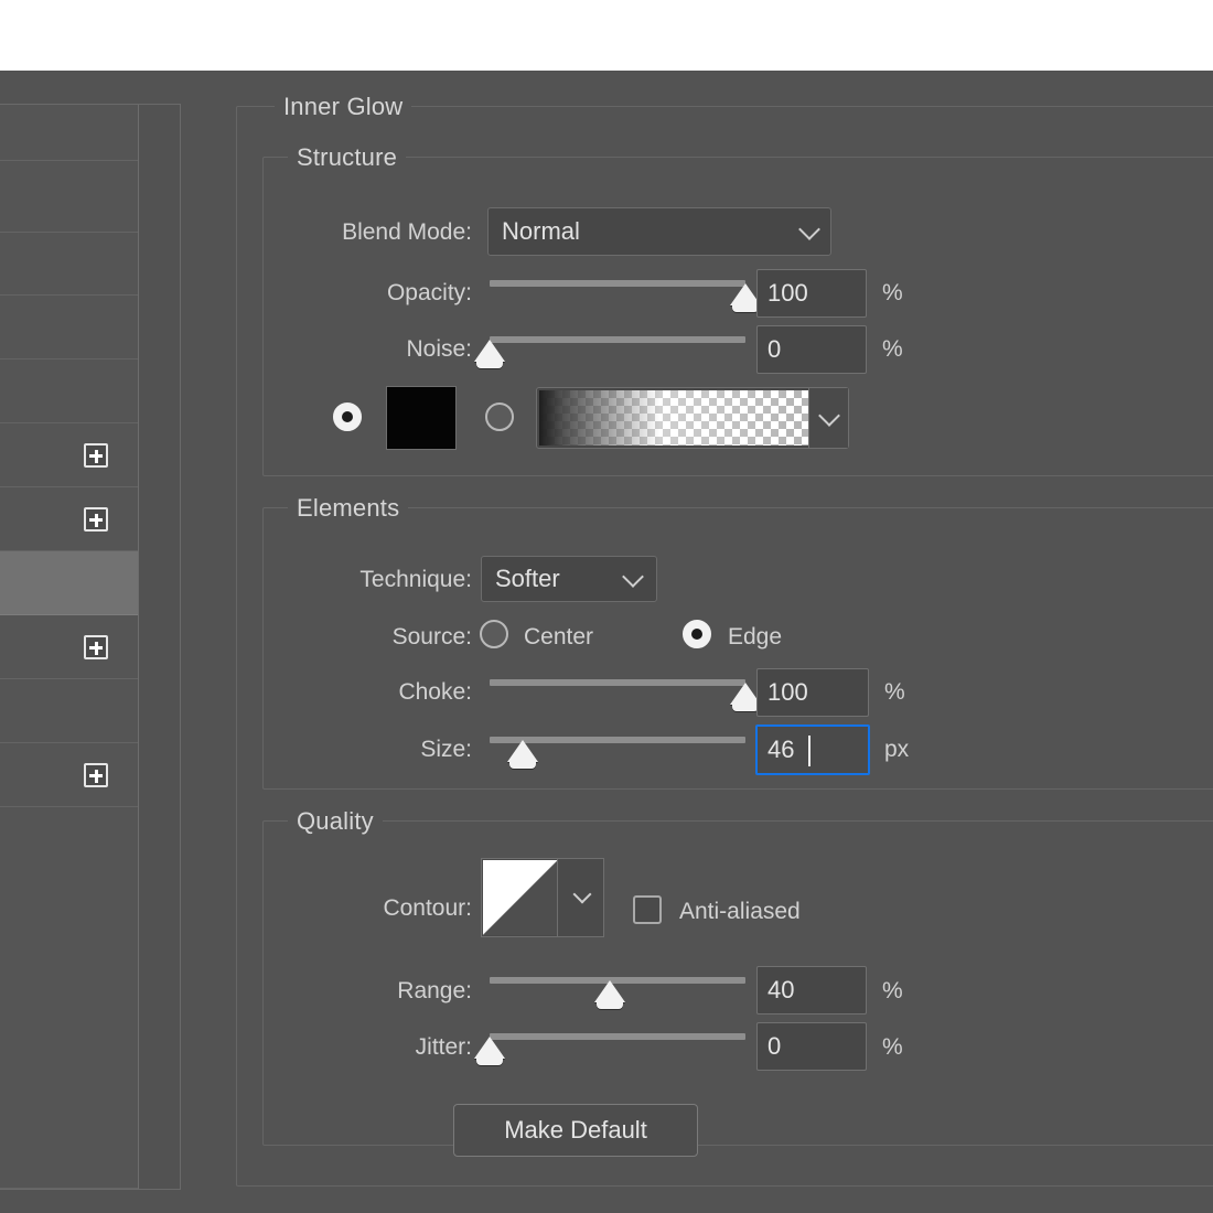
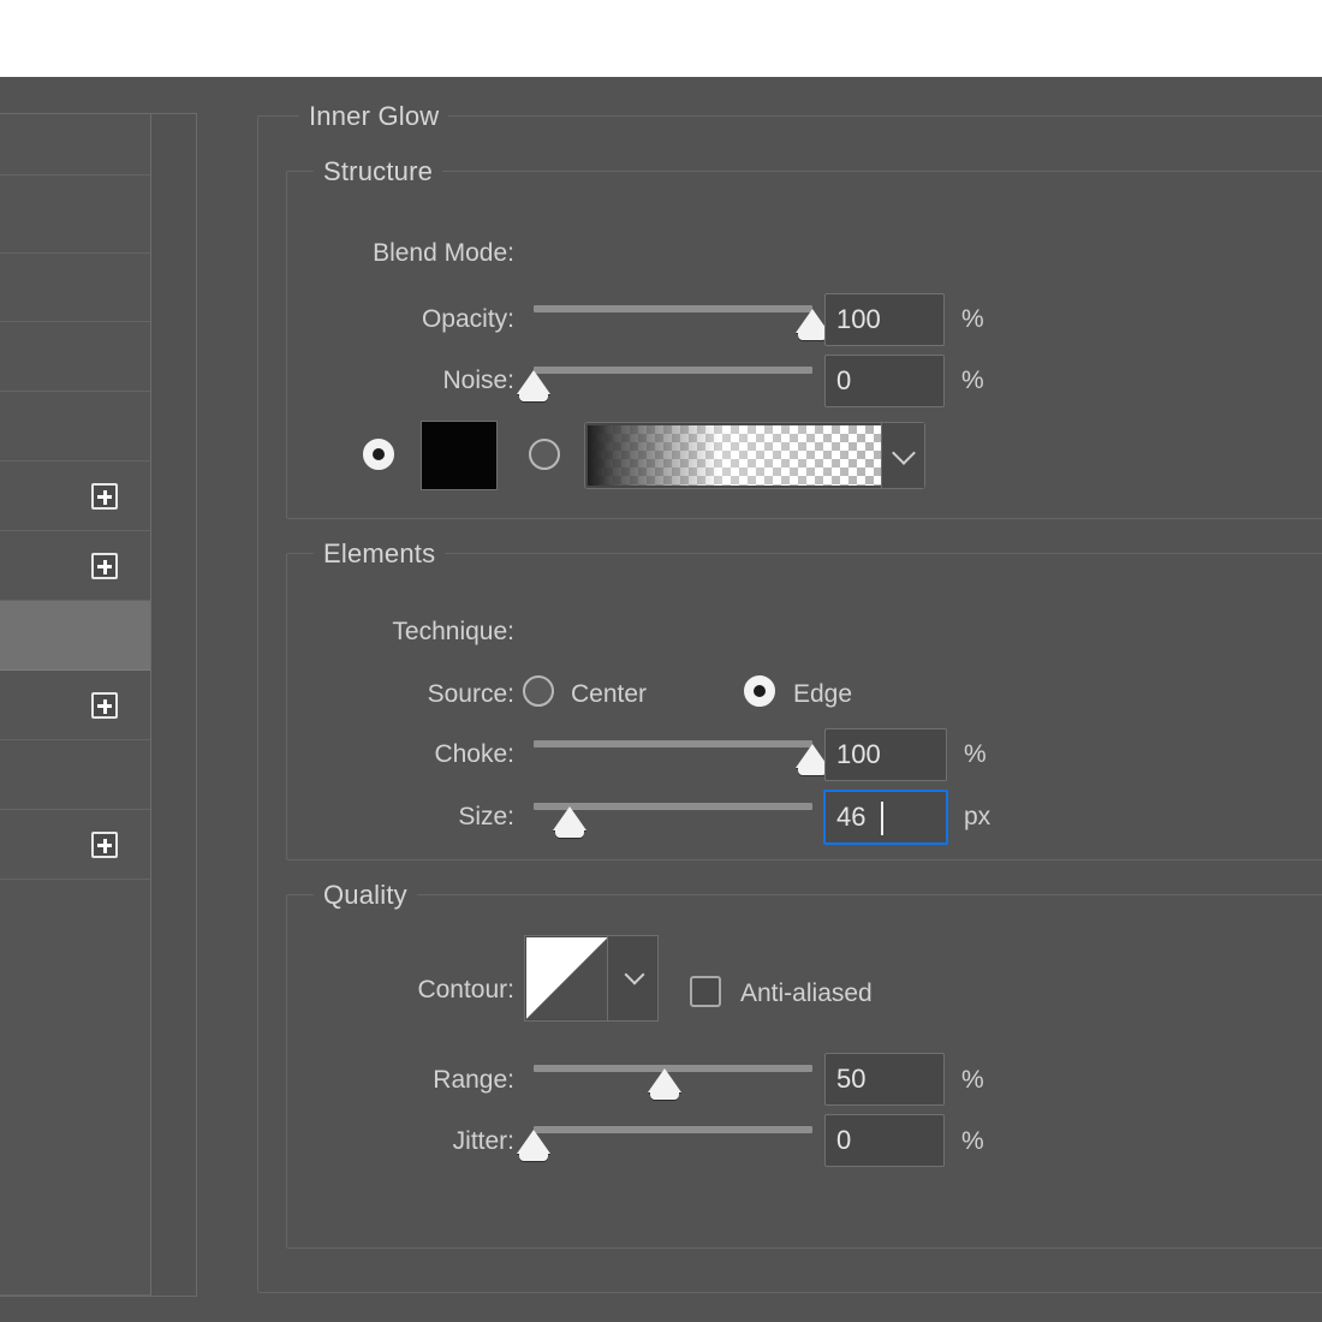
  Inner Glow
  Structure
  Blend Mode:
- Normal
  Opacity:
  100
  %
  Noise:
  0
  %
  Elements
  Technique:
- Softer
  Source:
  Center
  Edge
  Choke:
  100
  %
  Size:
  46
  px
  Quality
  Contour:
  Anti-aliased
  Range:
- 40
+ 50
  %
  Jitter:
  0
  %
- Make Default
